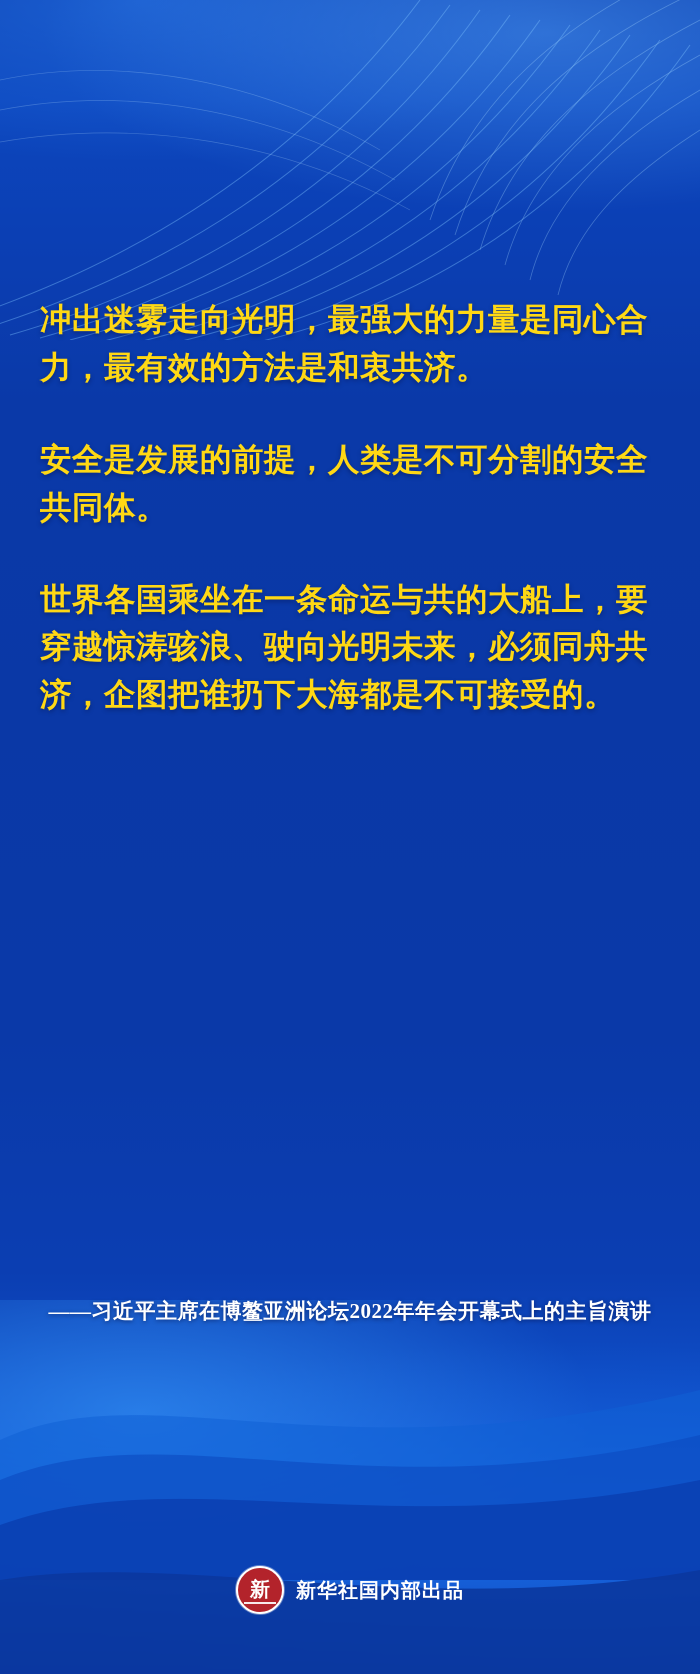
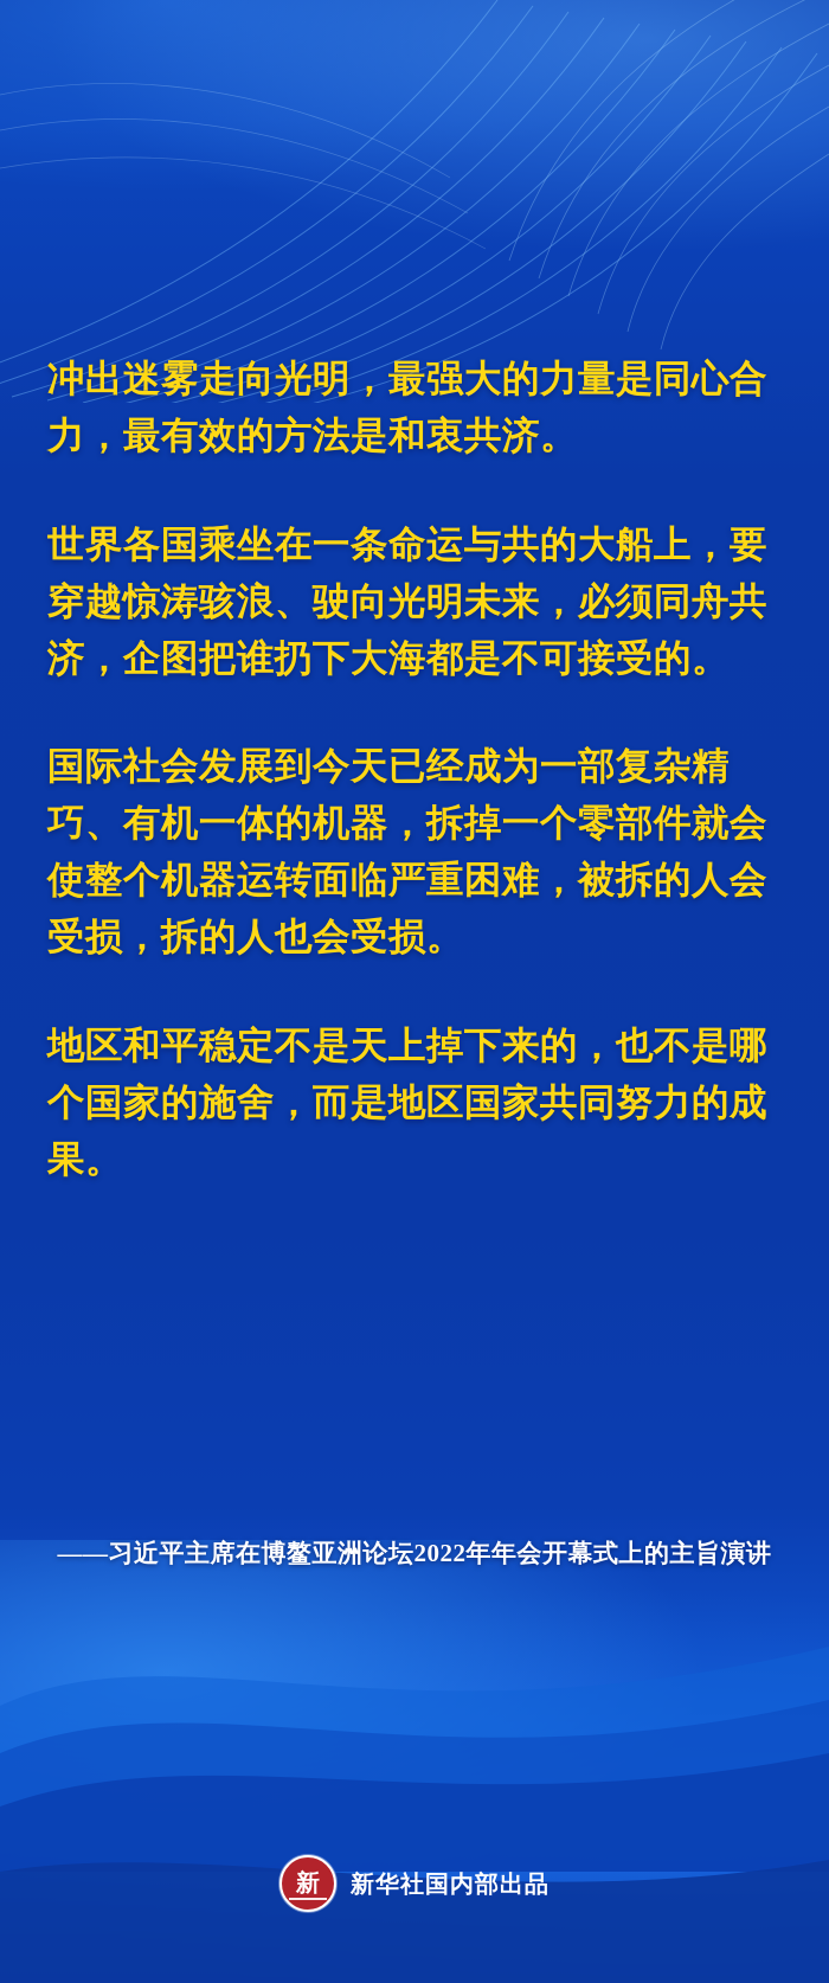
  冲出迷雾走向光明，最强大的力量是同心合力，最有效的方法是和衷共济。
- 安全是发展的前提，人类是不可分割的安全共同体。
  世界各国乘坐在一条命运与共的大船上，要穿越惊涛骇浪、驶向光明未来，必须同舟共济，企图把谁扔下大海都是不可接受的。
+ 国际社会发展到今天已经成为一部复杂精巧、有机一体的机器，拆掉一个零部件就会使整个机器运转面临严重困难，被拆的人会受损，拆的人也会受损。
+ 地区和平稳定不是天上掉下来的，也不是哪个国家的施舍，而是地区国家共同努力的成果。
  ——习近平主席在博鳌亚洲论坛2022年年会开幕式上的主旨演讲
  新
  新华社国内部出品
